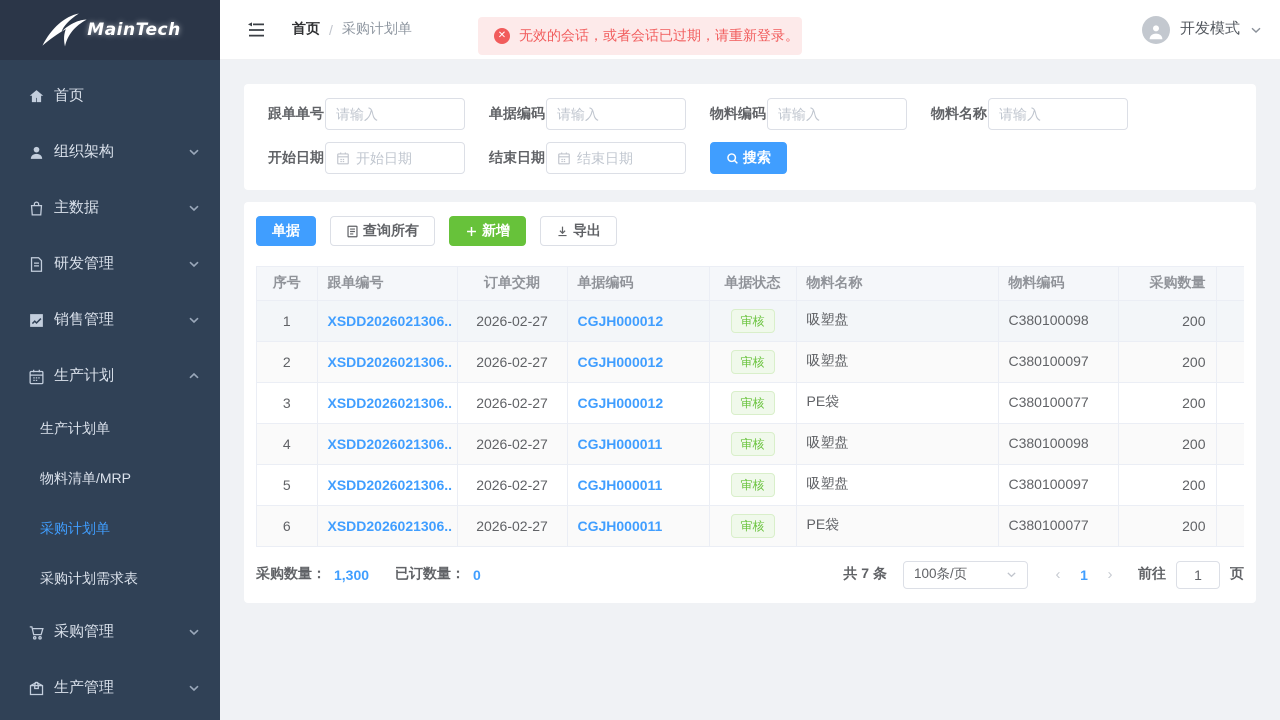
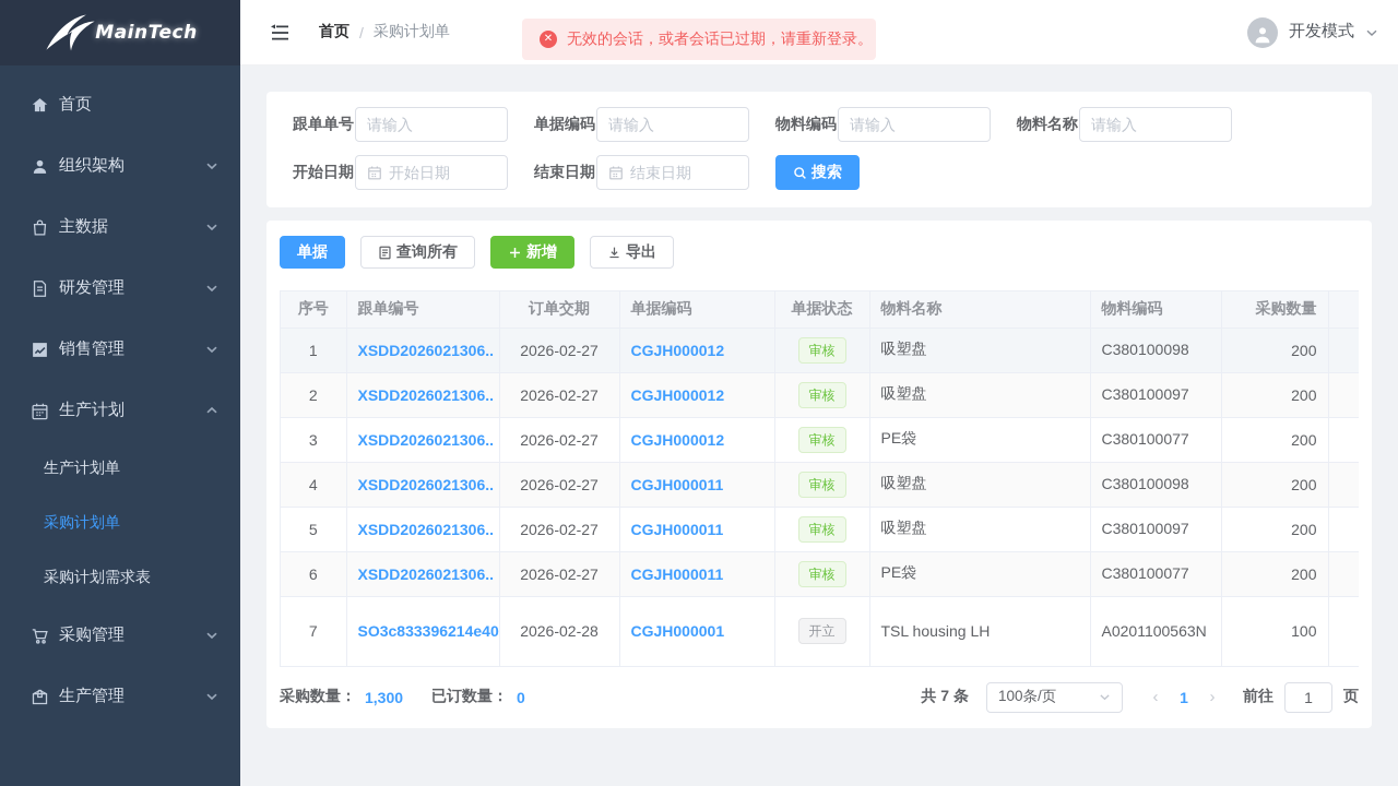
  MainTech
  首页
  组织架构
  主数据
  研发管理
  销售管理
  生产计划
  生产计划单
- 物料清单/MRP
  采购计划单
  采购计划需求表
  采购管理
  生产管理
  首页
  /
  采购计划单
  ✕
  无效的会话，或者会话已过期，请重新登录。
  开发模式
  跟单单号
  请输入
  单据编码
  请输入
  物料编码
  请输入
  物料名称
  请输入
  开始日期
  开始日期
  结束日期
  结束日期
  搜索
  单据
  查询所有
  新增
  导出
  序号	跟单编号	订单交期	单据编码	单据状态	物料名称	物料编码	采购数量
  1	XSDD2026021306..	2026-02-27	CGJH000012	审核	吸塑盘	C380100098	200
  2	XSDD2026021306..	2026-02-27	CGJH000012	审核	吸塑盘	C380100097	200
  3	XSDD2026021306..	2026-02-27	CGJH000012	审核	PE袋	C380100077	200
  4	XSDD2026021306..	2026-02-27	CGJH000011	审核	吸塑盘	C380100098	200
  5	XSDD2026021306..	2026-02-27	CGJH000011	审核	吸塑盘	C380100097	200
  6	XSDD2026021306..	2026-02-27	CGJH000011	审核	PE袋	C380100077	200
+ 7	SO3c833396214e40	2026-02-28	CGJH000001	开立	TSL housing LH	A0201100563N	100
  采购数量：
  1,300
  已订数量：
  0
  共 7 条
  100条/页
  ‹
  1
  ›
  前往
  1
  页
